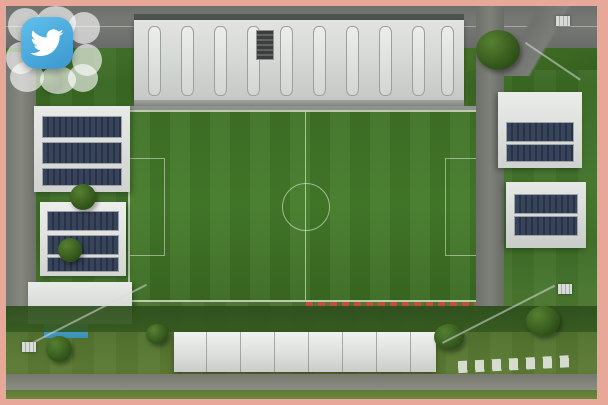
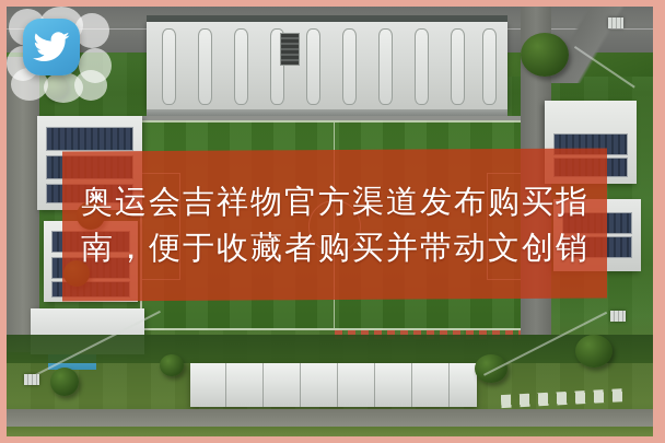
+ 奥运会吉祥物官方渠道发布购买指
+ 南，便于收藏者购买并带动文创销
